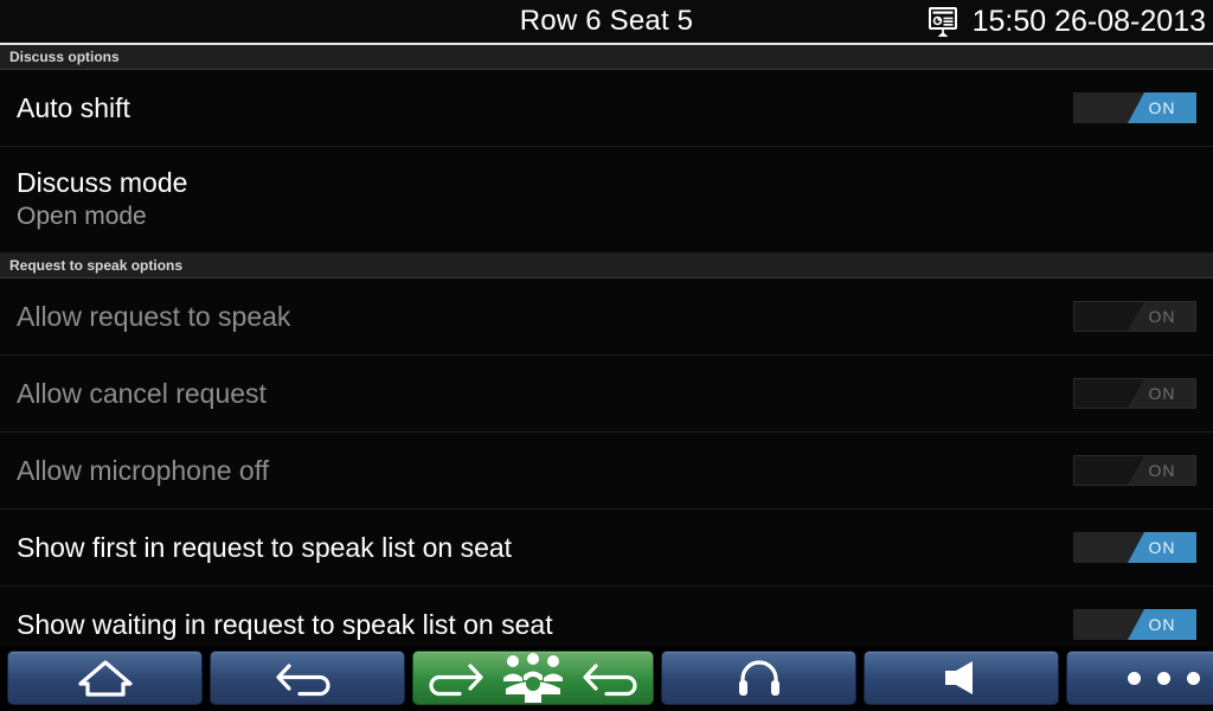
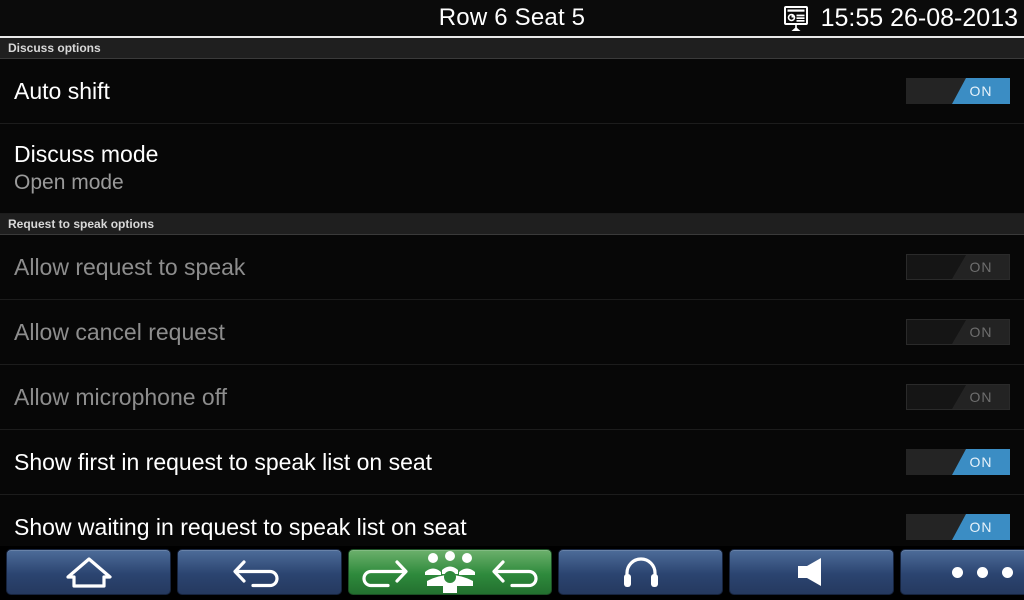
  Row 6 Seat 5
- 15:50 26-08-2013
+ 15:55 26-08-2013
  Discuss options
  Auto shift
  ON
  Discuss mode
  Open mode
  Request to speak options
  Allow request to speak
  ON
  Allow cancel request
  ON
  Allow microphone off
  ON
  Show first in request to speak list on seat
  ON
  Show waiting in request to speak list on seat
  ON
